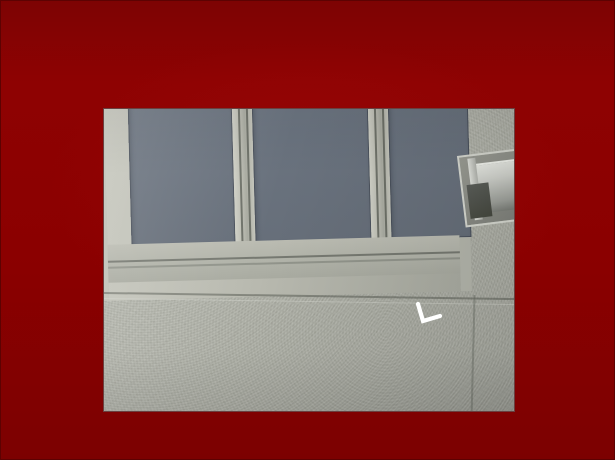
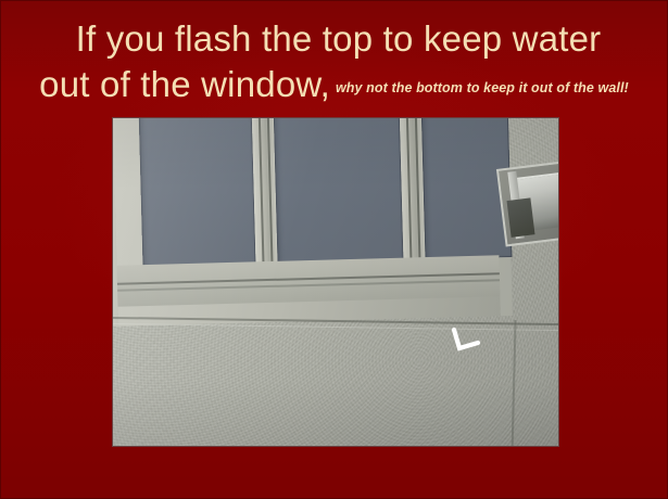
+ If you flash the top to keep water
+ out of the window, why not the bottom to keep it out of the wall!
